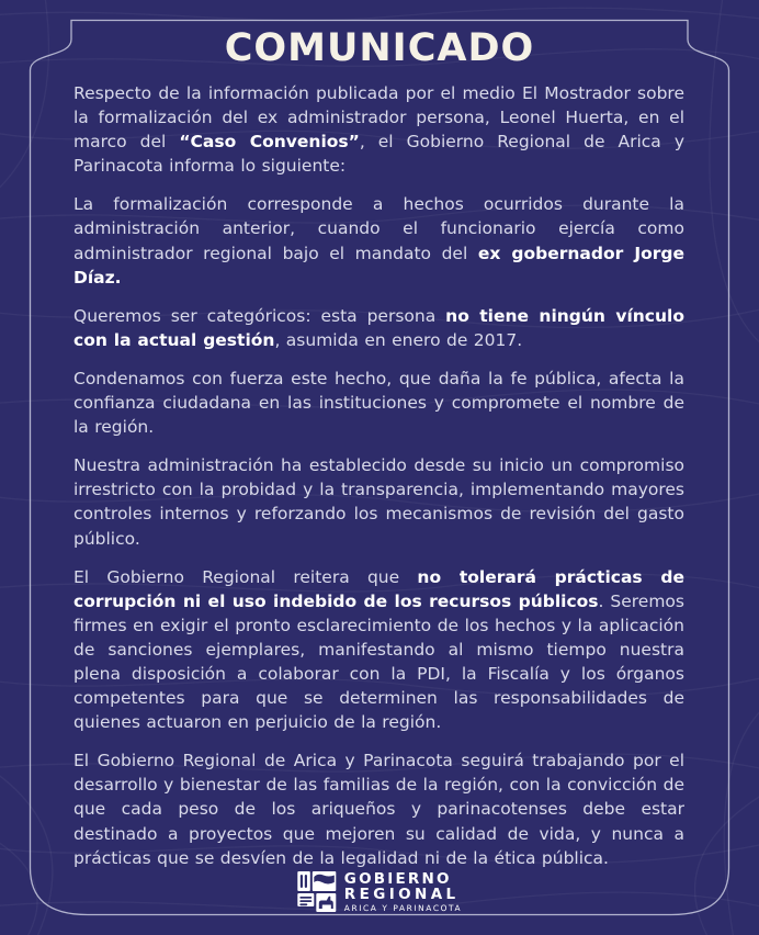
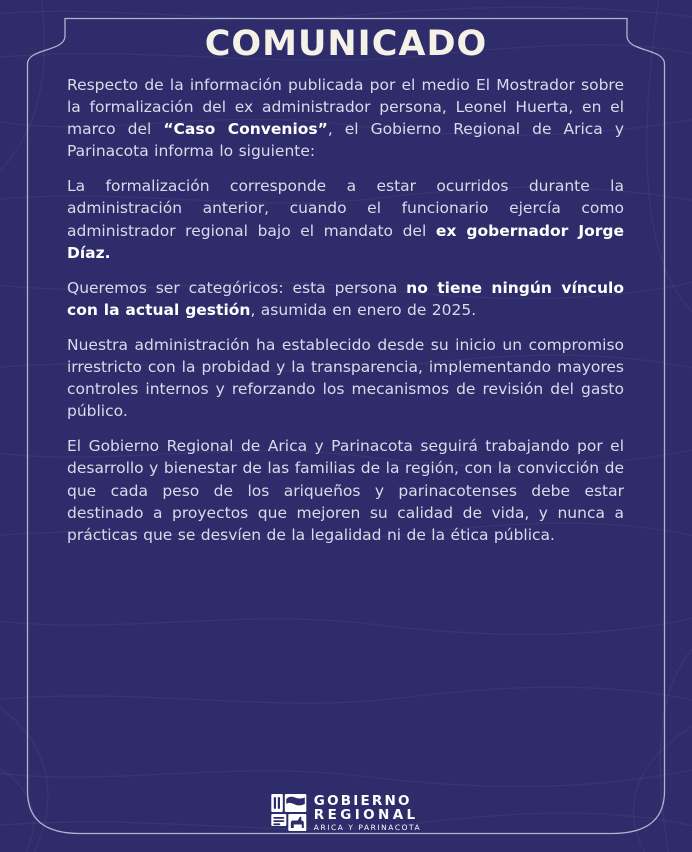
  COMUNICADO
  Respecto de la información publicada por el medio El Mostrador sobre la formalización del ex administrador persona, Leonel Huerta, en el marco del “Caso Convenios”, el Gobierno Regional de Arica y Parinacota informa lo siguiente:
- La formalización corresponde a hechos ocurridos durante la administración anterior, cuando el funcionario ejercía como administrador regional bajo el mandato del ex gobernador Jorge Díaz.
+ La formalización corresponde a estar ocurridos durante la administración anterior, cuando el funcionario ejercía como administrador regional bajo el mandato del ex gobernador Jorge Díaz.
- Queremos ser categóricos: esta persona no tiene ningún vínculo con la actual gestión, asumida en enero de 2017.
+ Queremos ser categóricos: esta persona no tiene ningún vínculo con la actual gestión, asumida en enero de 2025.
- Condenamos con fuerza este hecho, que daña la fe pública, afecta la confianza ciudadana en las instituciones y compromete el nombre de la región.
  Nuestra administración ha establecido desde su inicio un compromiso irrestricto con la probidad y la transparencia, implementando mayores controles internos y reforzando los mecanismos de revisión del gasto público.
- El Gobierno Regional reitera que no tolerará prácticas de corrupción ni el uso indebido de los recursos públicos. Seremos firmes en exigir el pronto esclarecimiento de los hechos y la aplicación de sanciones ejemplares, manifestando al mismo tiempo nuestra plena disposición a colaborar con la PDI, la Fiscalía y los órganos competentes para que se determinen las responsabilidades de quienes actuaron en perjuicio de la región.
  El Gobierno Regional de Arica y Parinacota seguirá trabajando por el desarrollo y bienestar de las familias de la región, con la convicción de que cada peso de los ariqueños y parinacotenses debe estar destinado a proyectos que mejoren su calidad de vida, y nunca a prácticas que se desvíen de la legalidad ni de la ética pública.
  GOBIERNO
  REGIONAL
  ARICA Y PARINACOTA
